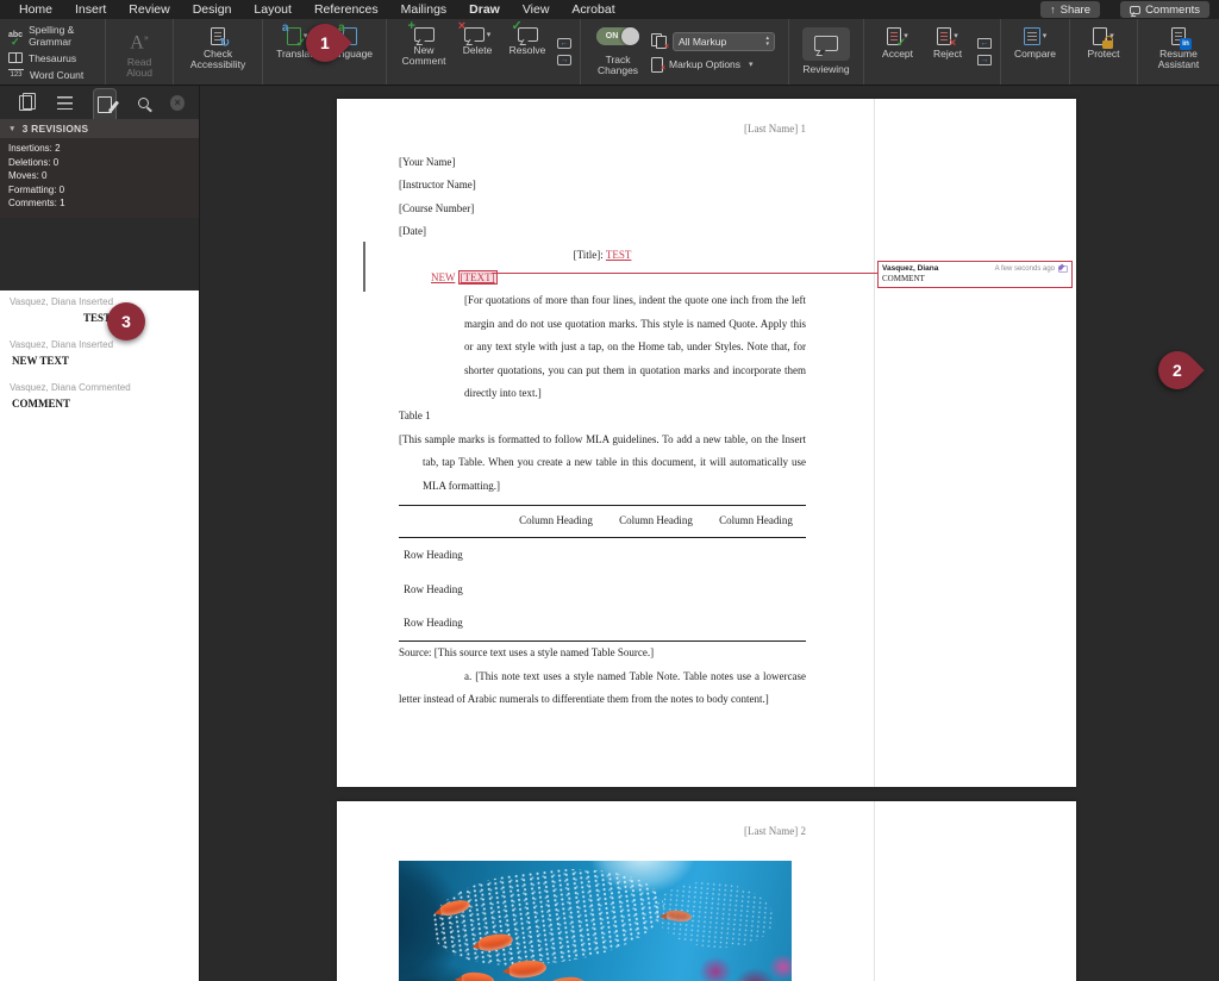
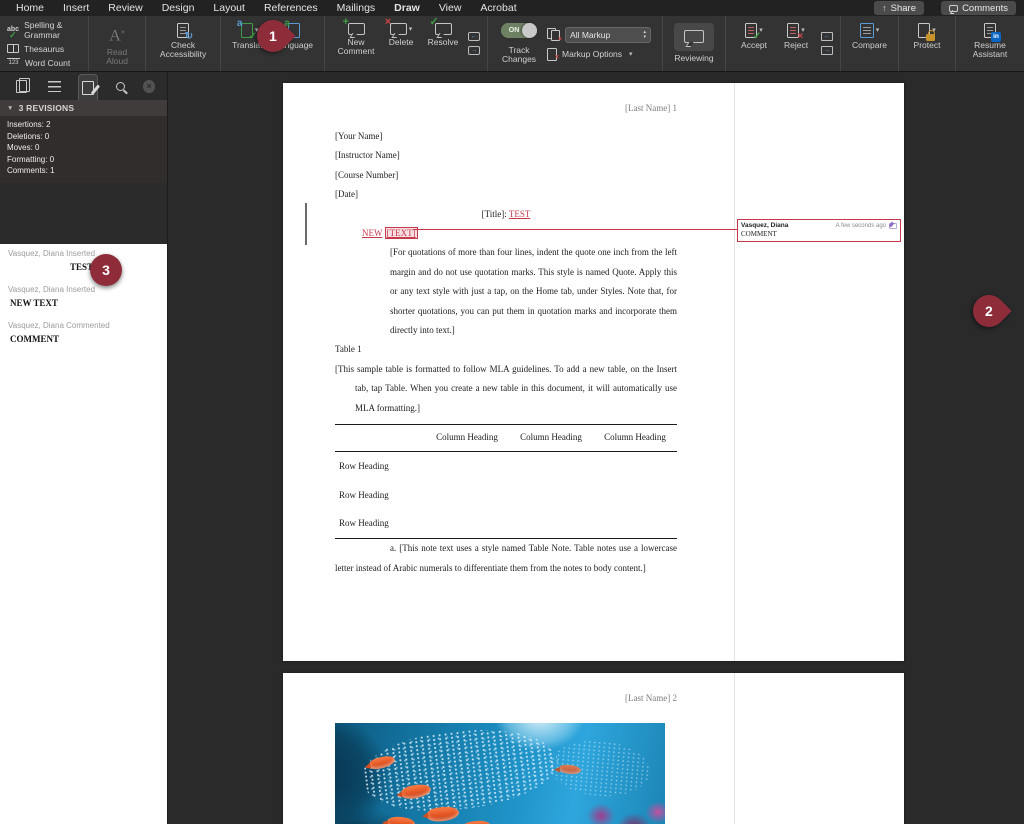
  Home
  Insert
  Review
  Design
  Layout
  References
  Mailings
  Draw
  View
  Acrobat
  ↑
  Share
  Comments
  ✓
  Spelling & Grammar
  Thesaurus
  Word Count
  A»
  Read Aloud
  ↻
  Check Accessibility
  a
  ✓
  Transla
  a
  +
  New Comment
  ×
  Delete
  ✓
  Resolve
  Track Changes
  All Markup
  Markup Options
  Reviewing
  ✓
  Accept
  ×
  Reject
  Compare
  Protect
  Resume Assistant
  ×
  3 REVISIONS
  Insertions: 2
  Deletions: 0
  Moves: 0
  Formatting: 0
  Comments: 1
  Vasquez, Diana Inserted
  TES
  Vasquez, Diana Inserted
  NEW TEXT
  Vasquez, Diana Commented
  COMMENT
  [Last Name] 1
  [Your Name]
  [Instructor Name]
  [Course Number]
  [Date]
  [Title]: TEST
  NEW [TEXT]
  [For quotations of more than four lines, indent the quote one inch from the left margin and do not use quotation marks. This style is named Quote. Apply this or any text style with just a tap, on the Home tab, under Styles. Note that, for shorter quotations, you can put them in quotation marks and incorporate them directly into text.]
  Table 1
- [This sample marks is formatted to follow MLA guidelines. To add a new table, on the Insert tab, tap Table. When you create a new table in this document, it will automatically use MLA formatting.]
+ [This sample table is formatted to follow MLA guidelines. To add a new table, on the Insert tab, tap Table. When you create a new table in this document, it will automatically use MLA formatting.]
  Column Heading
  Column Heading
  Column Heading
  Row Heading
  Row Heading
  Row Heading
- Source: [This source text uses a style named Table Source.]
  a. [This note text uses a style named Table Note. Table notes use a lowercase letter instead of Arabic numerals to differentiate them from the notes to body content.]
  COMMENT
  [Last Name] 2
  3
